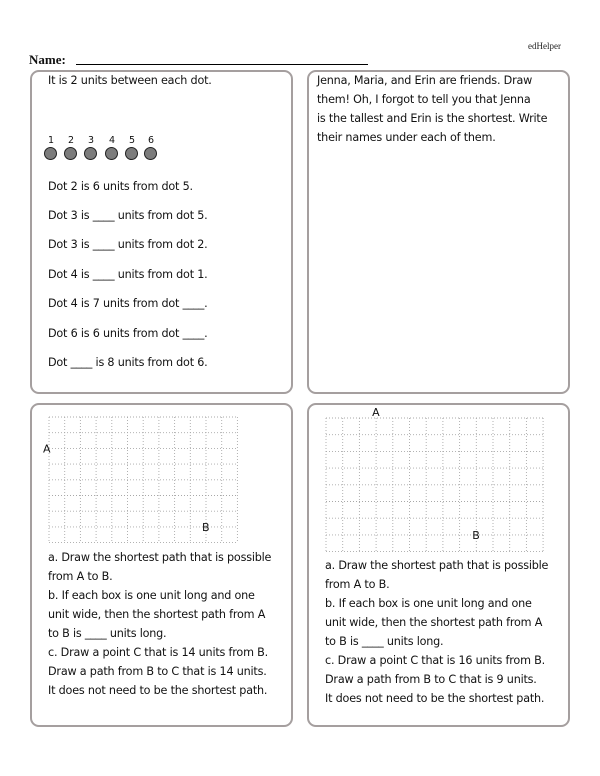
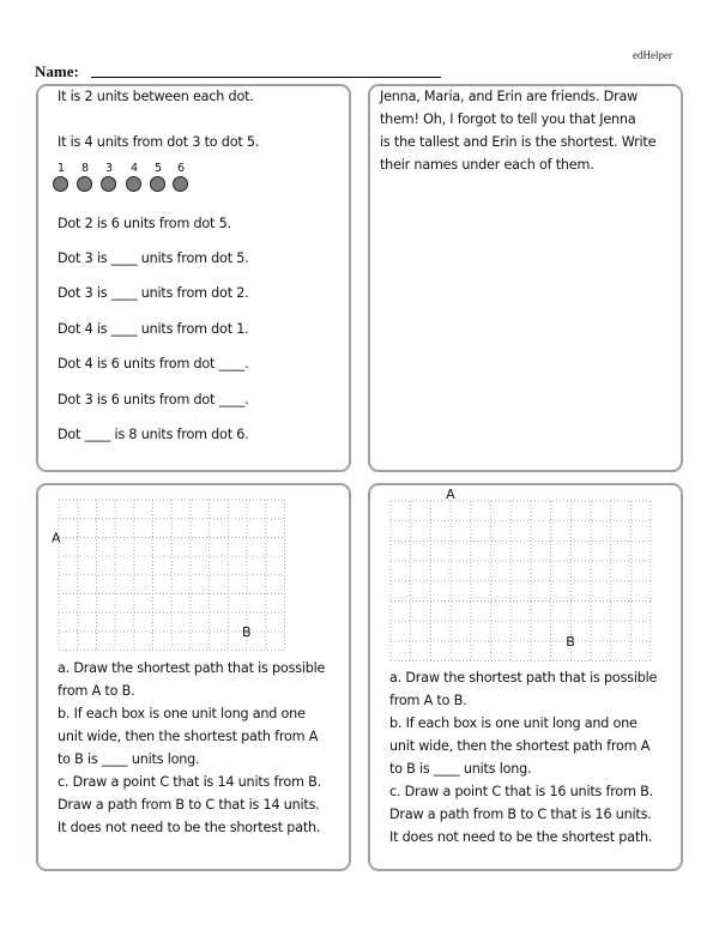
  edHelper
  Name:
  It is 2 units between each dot.
+ It is 4 units from dot 3 to dot 5.
  1
- 2
+ 8
  3
  4
  5
  6
  Dot 2 is 6 units from dot 5.
  Dot 3 is ____ units from dot 5.
  Dot 3 is ____ units from dot 2.
  Dot 4 is ____ units from dot 1.
- Dot 4 is 7 units from dot ____.
+ Dot 4 is 6 units from dot ____.
- Dot 6 is 6 units from dot ____.
+ Dot 3 is 6 units from dot ____.
  Dot ____ is 8 units from dot 6.
  Jenna, Maria, and Erin are friends. Draw
  them! Oh, I forgot to tell you that Jenna
  is the tallest and Erin is the shortest. Write
  their names under each of them.
  A
  B
  a. Draw the shortest path that is possible
  from A to B.
  b. If each box is one unit long and one
  unit wide, then the shortest path from A
  to B is ____ units long.
  c. Draw a point C that is 14 units from B.
  Draw a path from B to C that is 14 units.
  It does not need to be the shortest path.
  A
  B
  a. Draw the shortest path that is possible
  from A to B.
  b. If each box is one unit long and one
  unit wide, then the shortest path from A
  to B is ____ units long.
  c. Draw a point C that is 16 units from B.
- Draw a path from B to C that is 9 units.
+ Draw a path from B to C that is 16 units.
  It does not need to be the shortest path.
